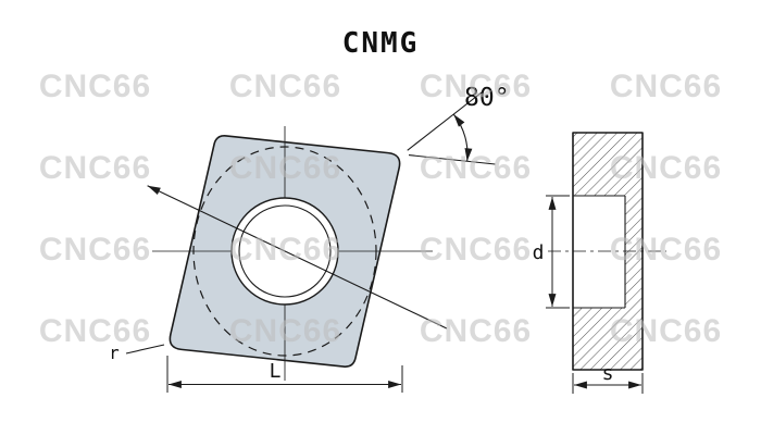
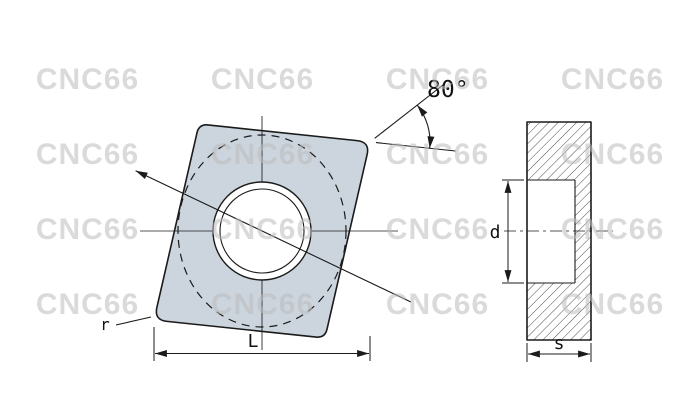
- CNMG
  80°
  r
  L
  d
  s
  CNC66
  CNC66
  CNC66
  CNC66
  CNC66
  CNC66
  CNC66
  CNC66
  CNC66
  CNC66
  CNC66
  CNC66
  CNC66
  CNC66
  CNC66
  CNC66
